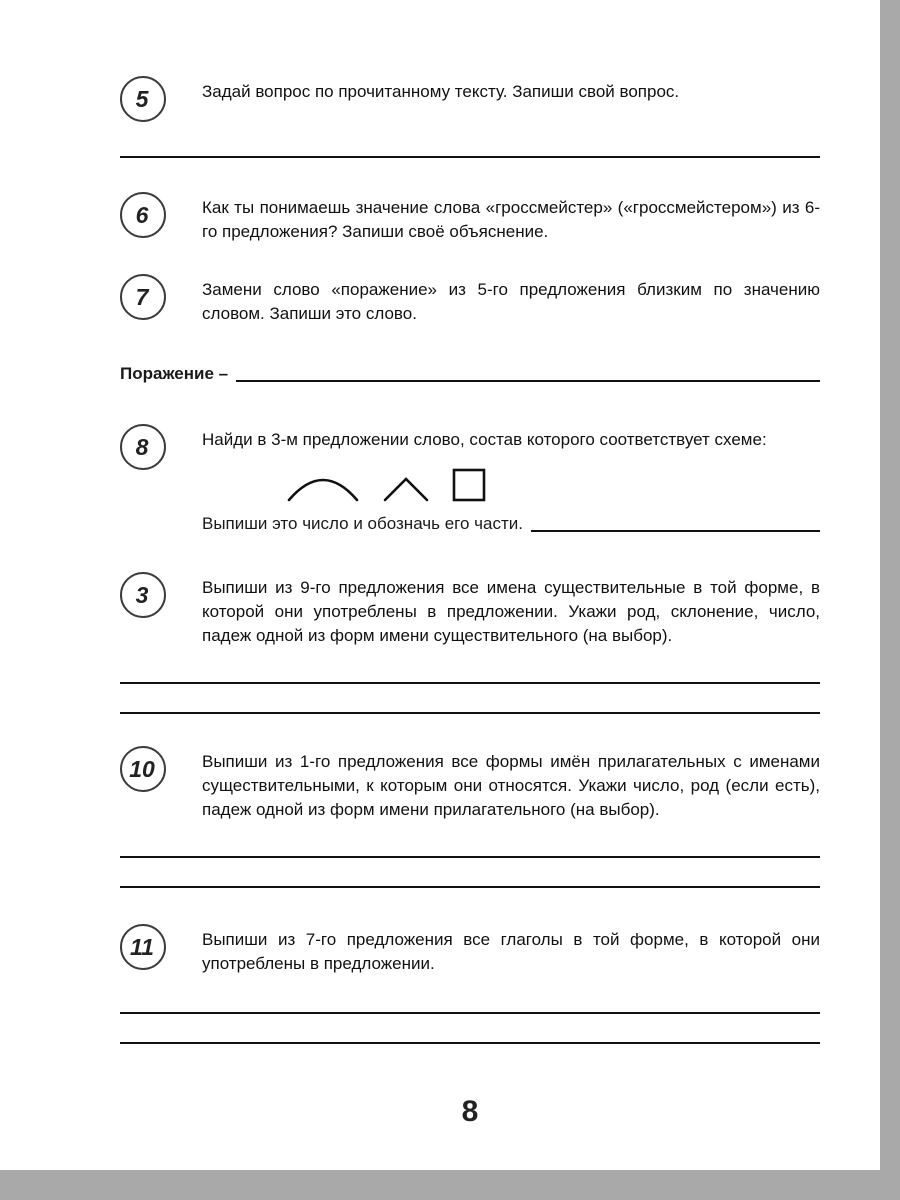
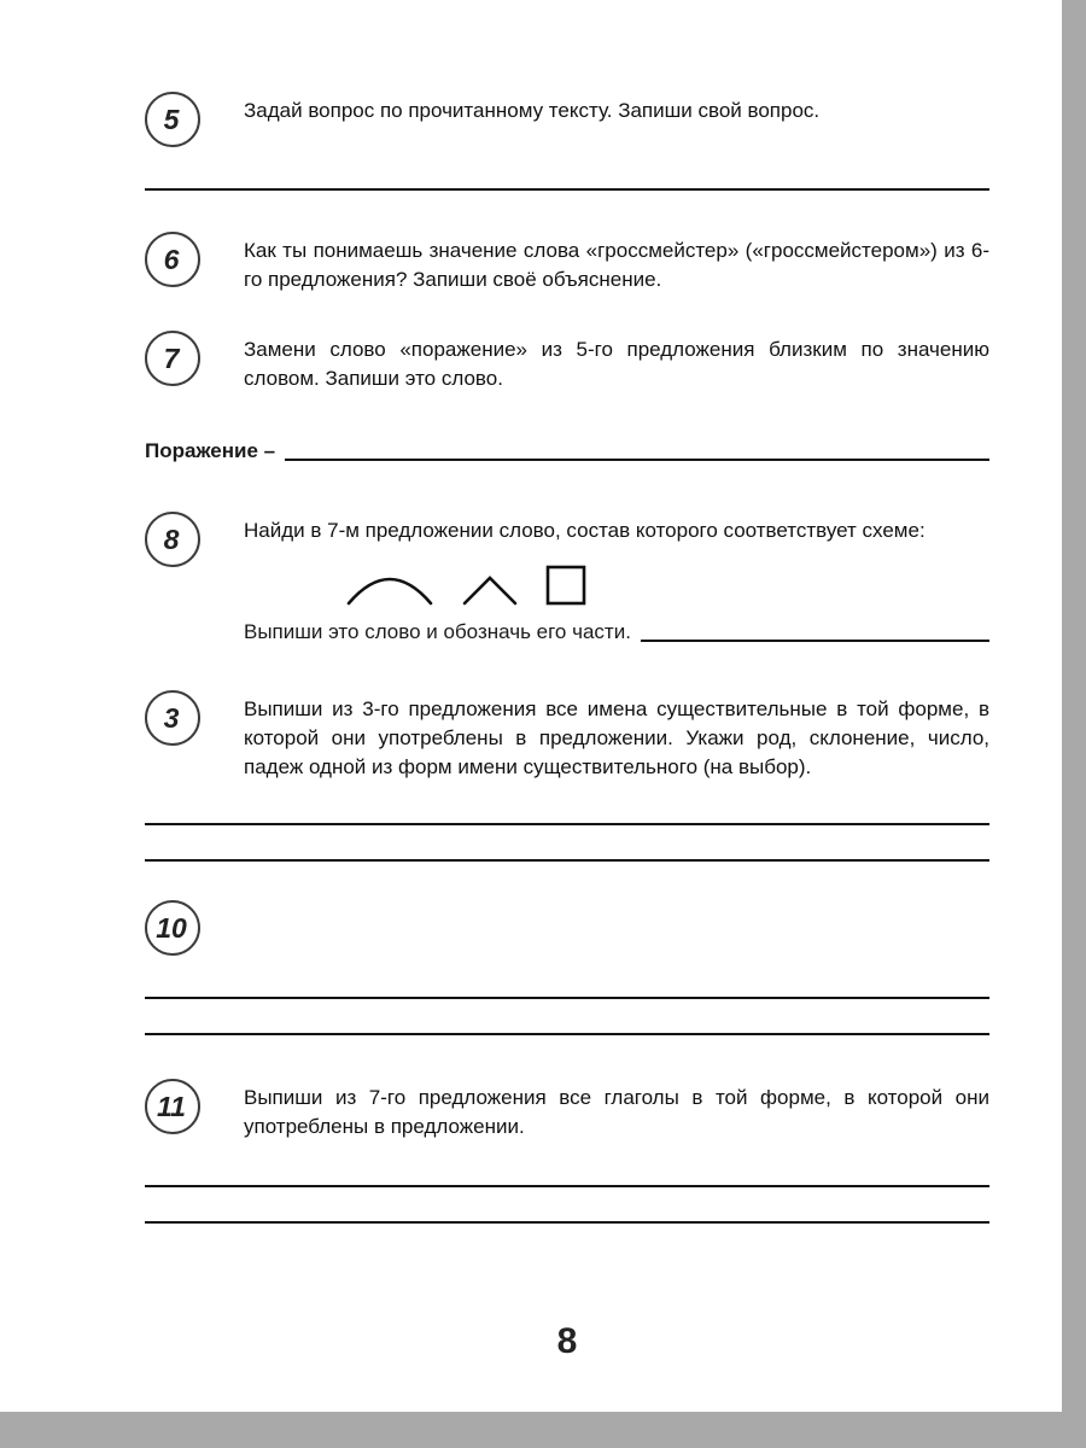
  5
  Задай вопрос по прочитанному тексту. Запиши свой вопрос.
  6
  Как ты понимаешь значение слова «гроссмейстер» («гроссмейстером») из 6-го предложения? Запиши своё объяснение.
  7
  Замени слово «поражение» из 5-го предложения близким по значению словом. Запиши это слово.
  Поражение –
  8
- Найди в 3-м предложении слово, состав которого соответствует схеме:
+ Найди в 7-м предложении слово, состав которого соответствует схеме:
- Выпиши это число и обозначь его части.
+ Выпиши это слово и обозначь его части.
  3
- Выпиши из 9-го предложения все имена существительные в той форме, в которой они употреблены в предложении. Укажи род, склонение, число, падеж одной из форм имени существительного (на выбор).
+ Выпиши из 3-го предложения все имена существительные в той форме, в которой они употреблены в предложении. Укажи род, склонение, число, падеж одной из форм имени существительного (на выбор).
  10
- Выпиши из 1-го предложения все формы имён прилагательных с именами существительными, к которым они относятся. Укажи число, род (если есть), падеж одной из форм имени прилагательного (на выбор).
  11
  Выпиши из 7-го предложения все глаголы в той форме, в которой они употреблены в предложении.
  8
